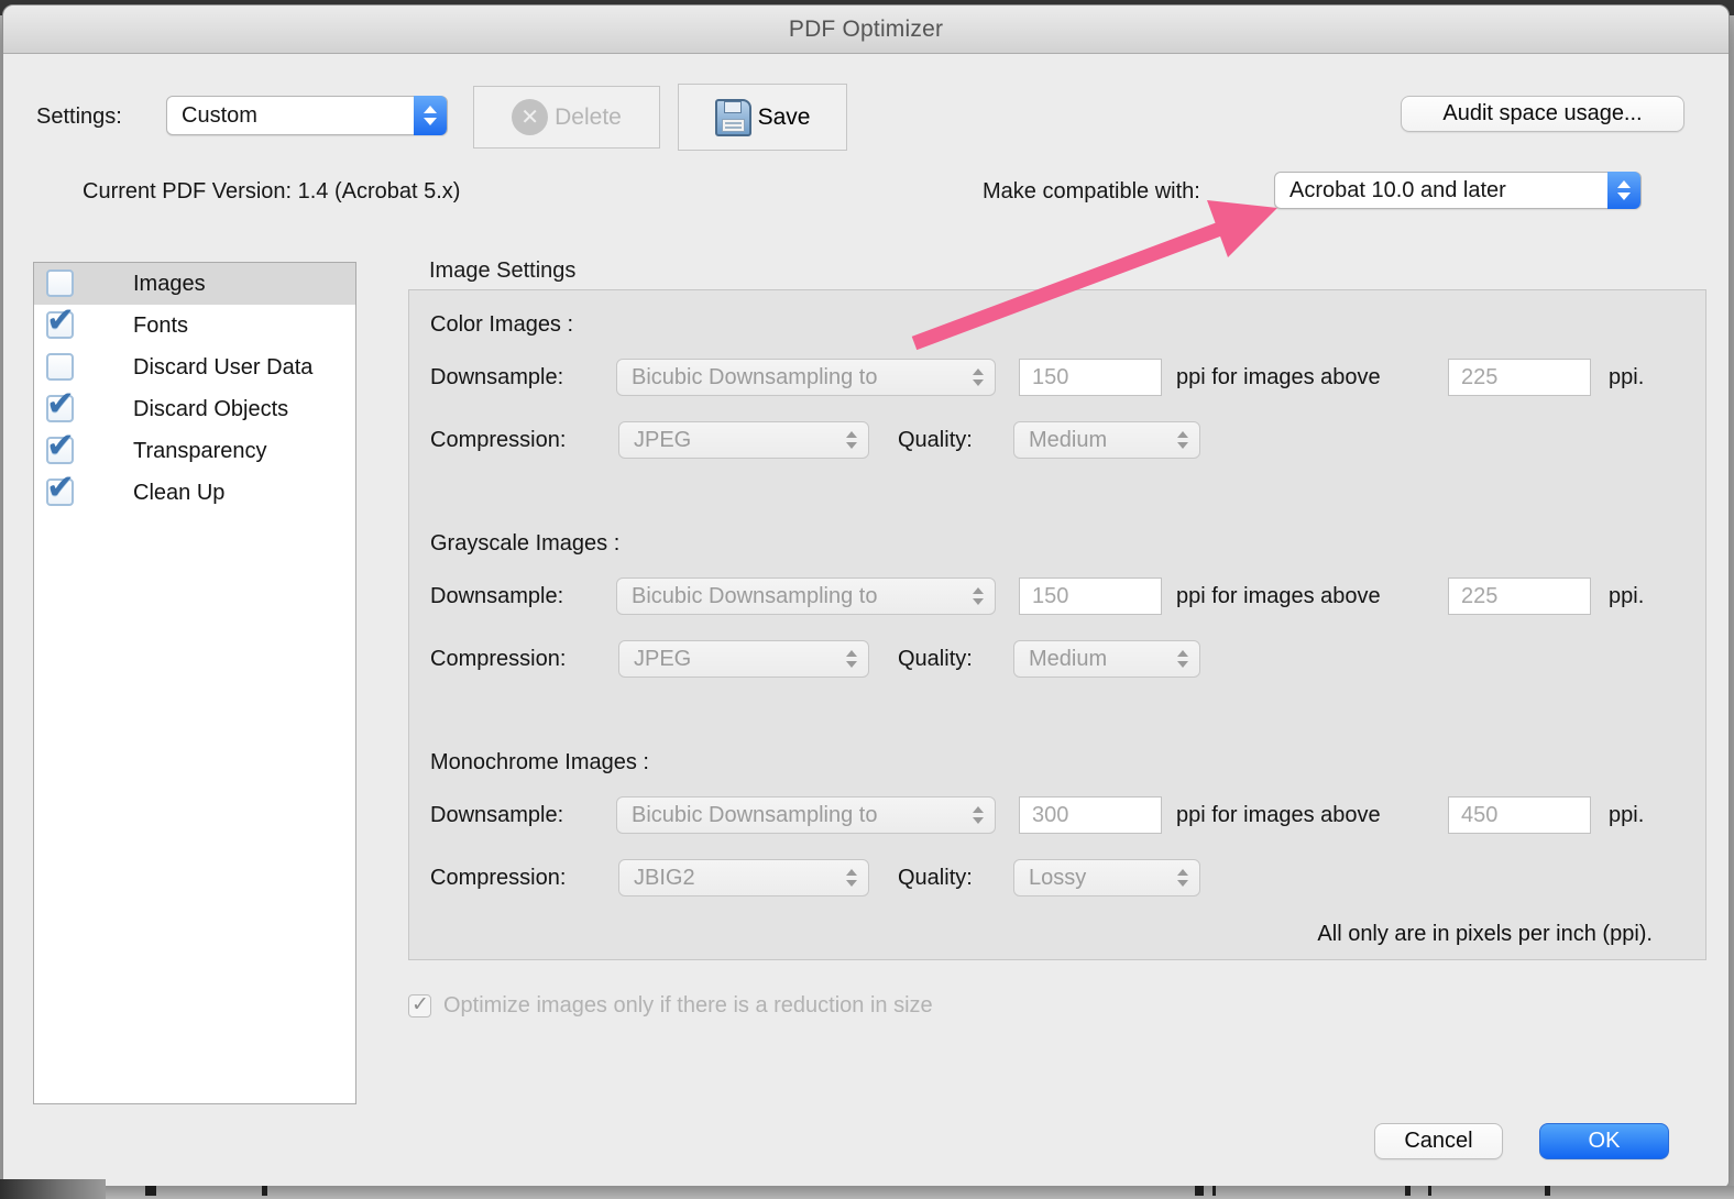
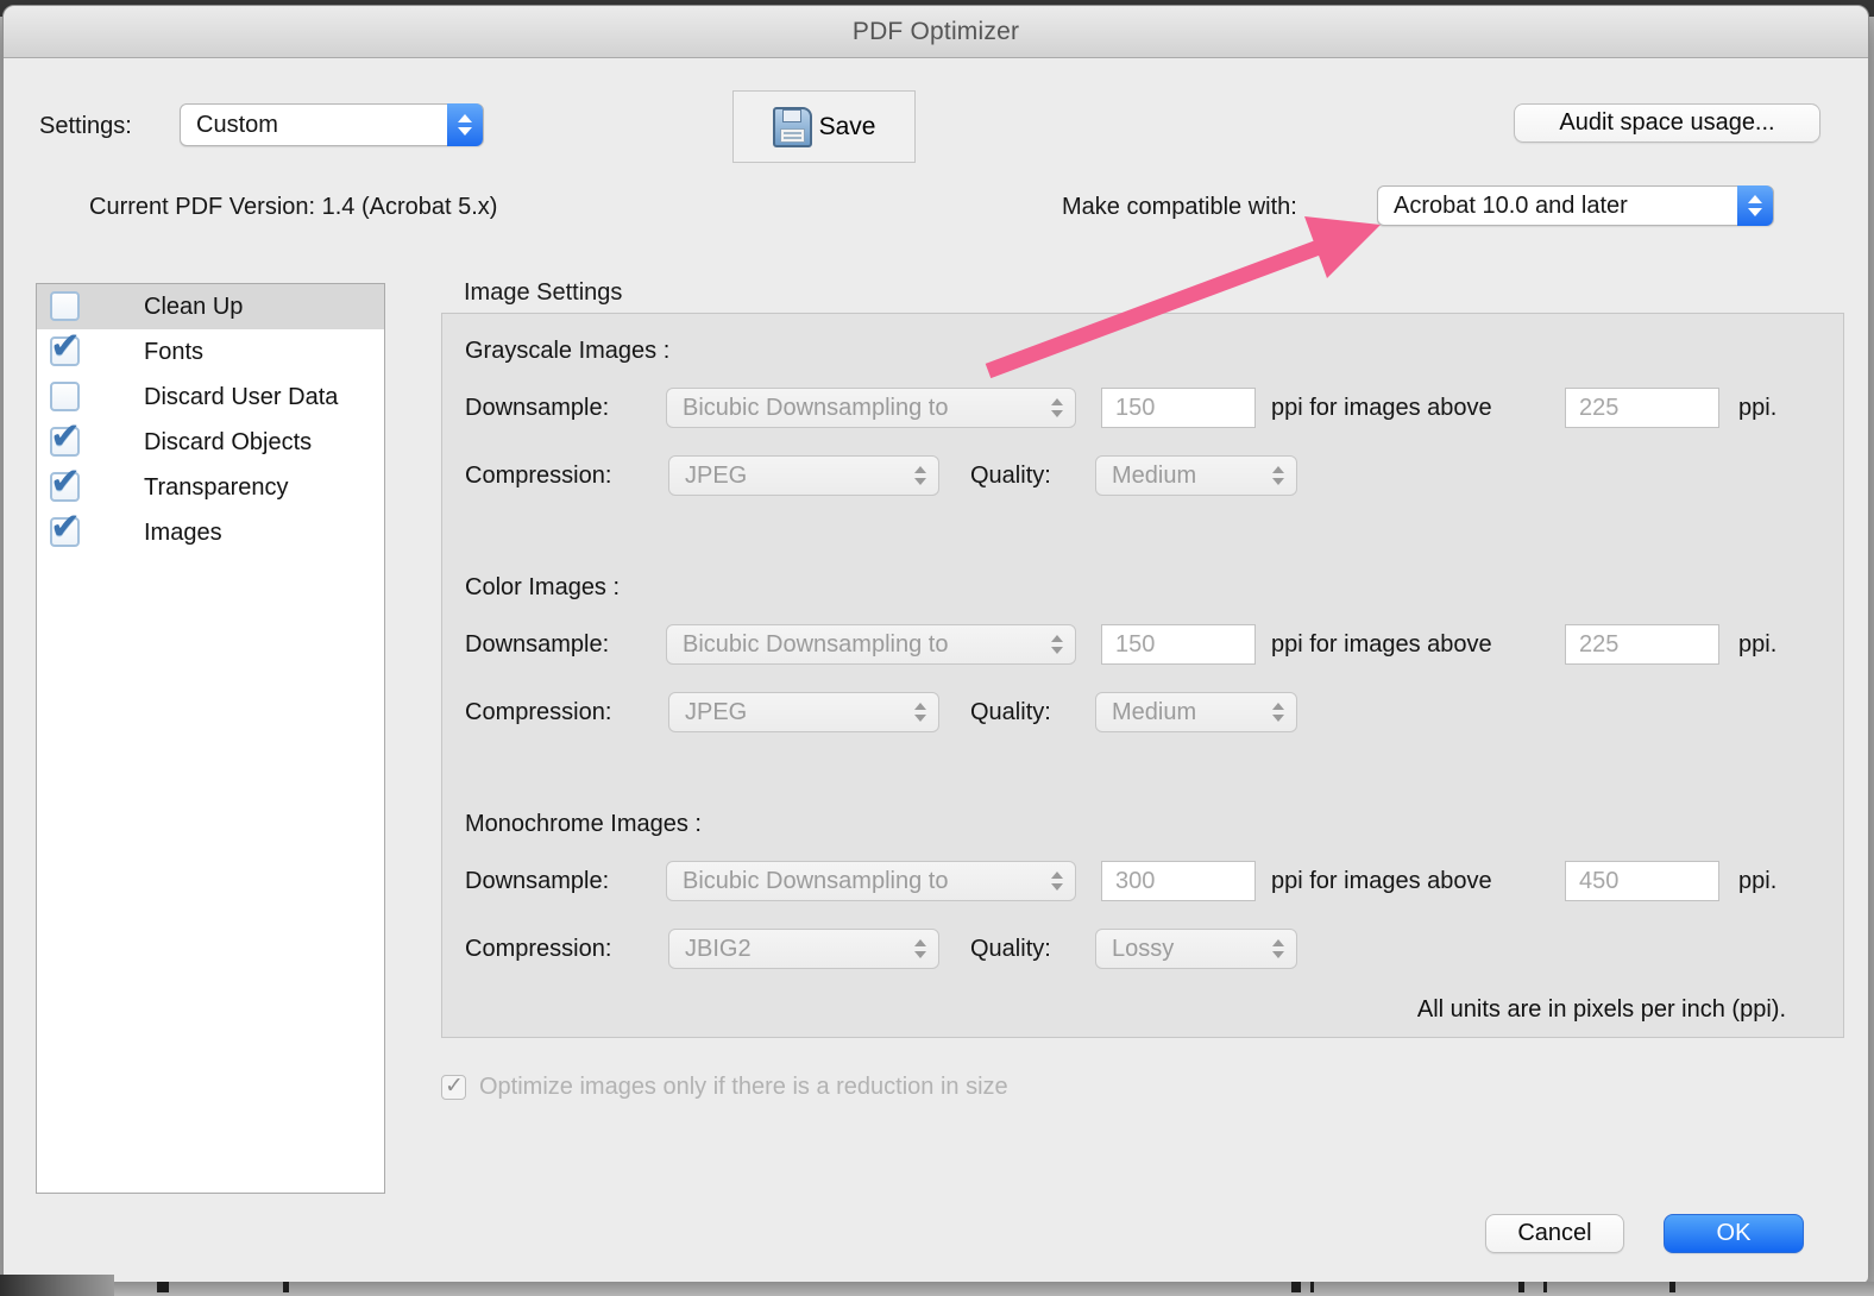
  PDF Optimizer
  Settings:
  Custom
- ✕
- Delete
  Save
  Audit space usage...
  Current PDF Version: 1.4 (Acrobat 5.x)
  Make compatible with:
  Acrobat 10.0 and later
- Images
+ Clean Up
  Fonts
  Discard User Data
  Discard Objects
  Transparency
- Clean Up
+ Images
  Image Settings
- All only are in pixels per inch (ppi).
+ All units are in pixels per inch (ppi).
- Color Images :
+ Grayscale Images :
  Downsample:
  Bicubic Downsampling to
  150
  ppi for images above
  225
  ppi.
  Compression:
  JPEG
  Quality:
  Medium
- Grayscale Images :
+ Color Images :
  Downsample:
  Bicubic Downsampling to
  150
  ppi for images above
  225
  ppi.
  Compression:
  JPEG
  Quality:
  Medium
  Monochrome Images :
  Downsample:
  Bicubic Downsampling to
  300
  ppi for images above
  450
  ppi.
  Compression:
  JBIG2
  Quality:
  Lossy
  Optimize images only if there is a reduction in size
  Cancel
  OK
